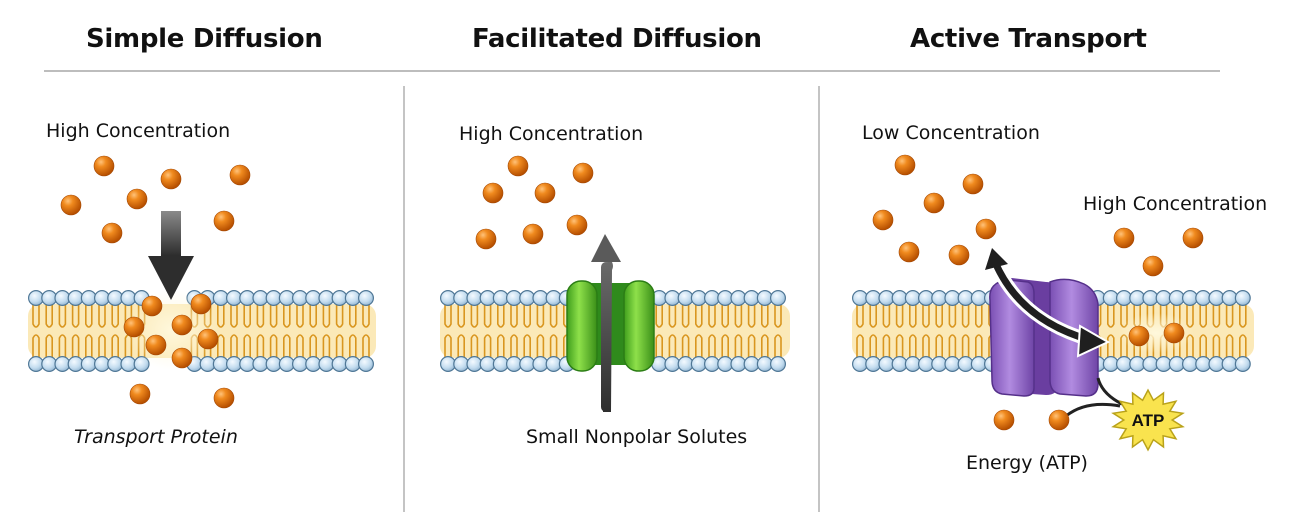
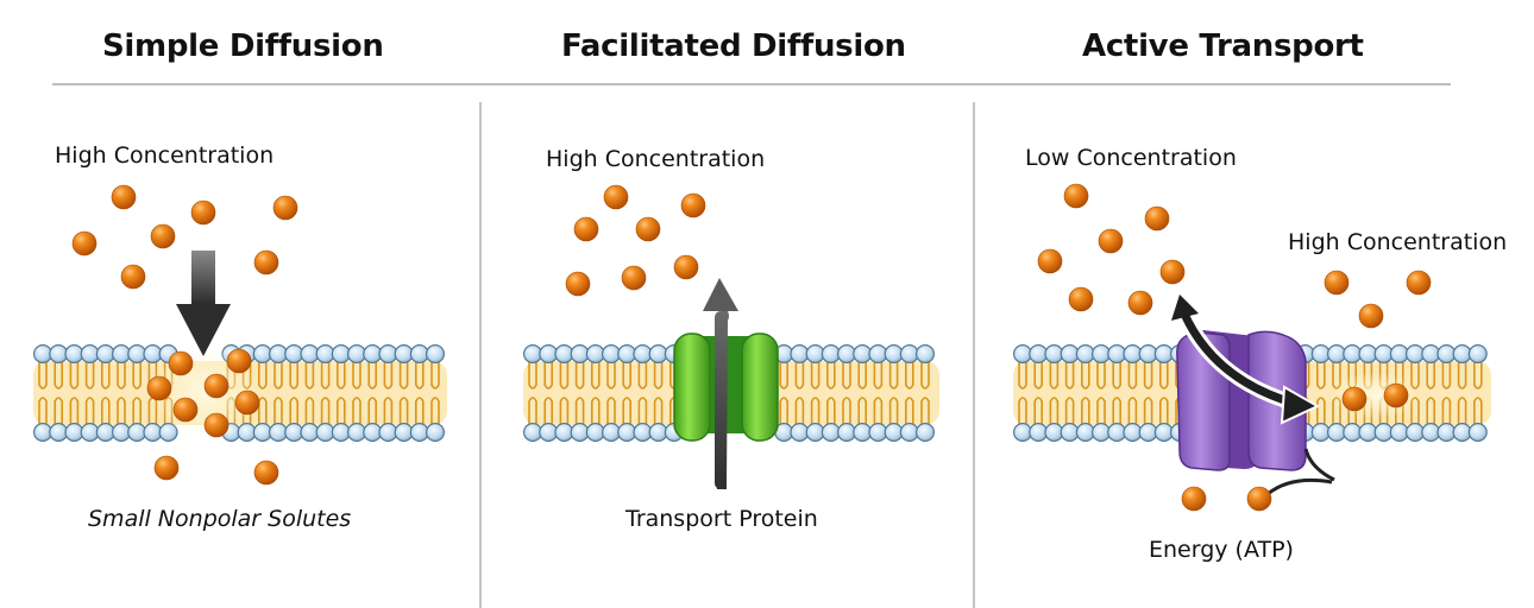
  Simple Diffusion
  Facilitated Diffusion
  Active Transport
- ATP
  High Concentration
- Transport Protein
+ Small Nonpolar Solutes
  High Concentration
- Small Nonpolar Solutes
+ Transport Protein
  Low Concentration
  High Concentration
  Energy (ATP)
